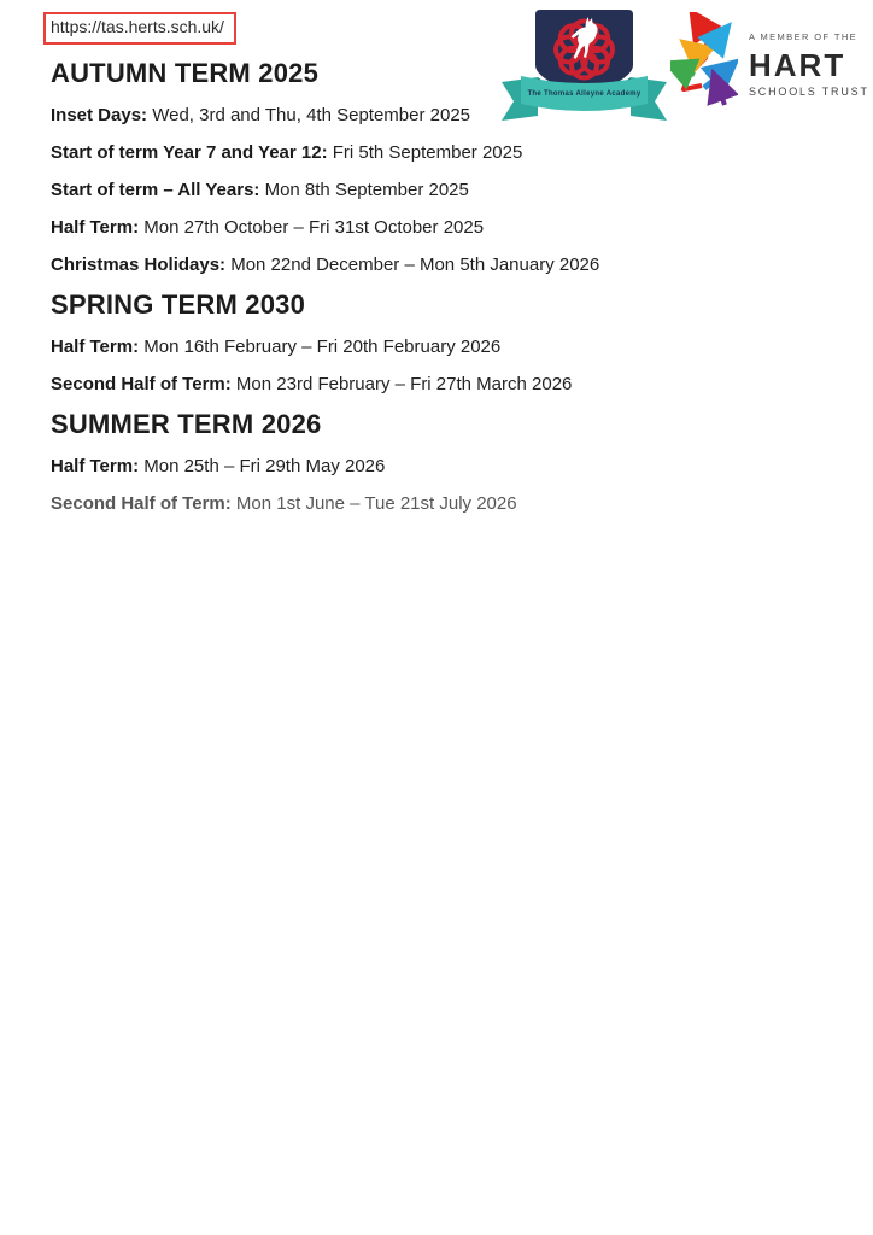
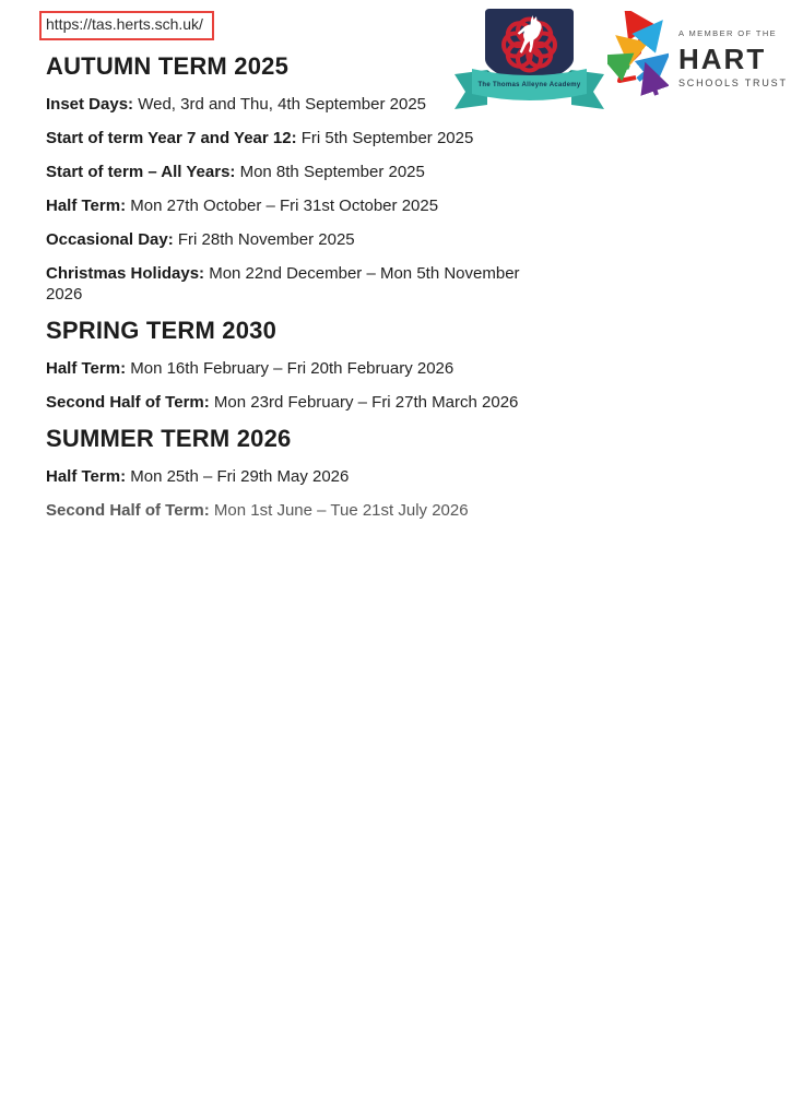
  https://tas.herts.sch.uk/
  AUTUMN TERM 2025
  Inset Days: Wed, 3rd and Thu, 4th September 2025
  Start of term Year 7 and Year 12: Fri 5th September 2025
  Start of term – All Years: Mon 8th September 2025
  Half Term: Mon 27th October – Fri 31st October 2025
+ Occasional Day: Fri 28th November 2025
- Christmas Holidays: Mon 22nd December – Mon 5th January 2026
+ Christmas Holidays: Mon 22nd December – Mon 5th November 2026
  SPRING TERM 2030
  Half Term: Mon 16th February – Fri 20th February 2026
  Second Half of Term: Mon 23rd February – Fri 27th March 2026
  SUMMER TERM 2026
  Half Term: Mon 25th – Fri 29th May 2026
  Second Half of Term: Mon 1st June – Tue 21st July 2026
  A MEMBER OF THE
  HART
  SCHOOLS TRUST
